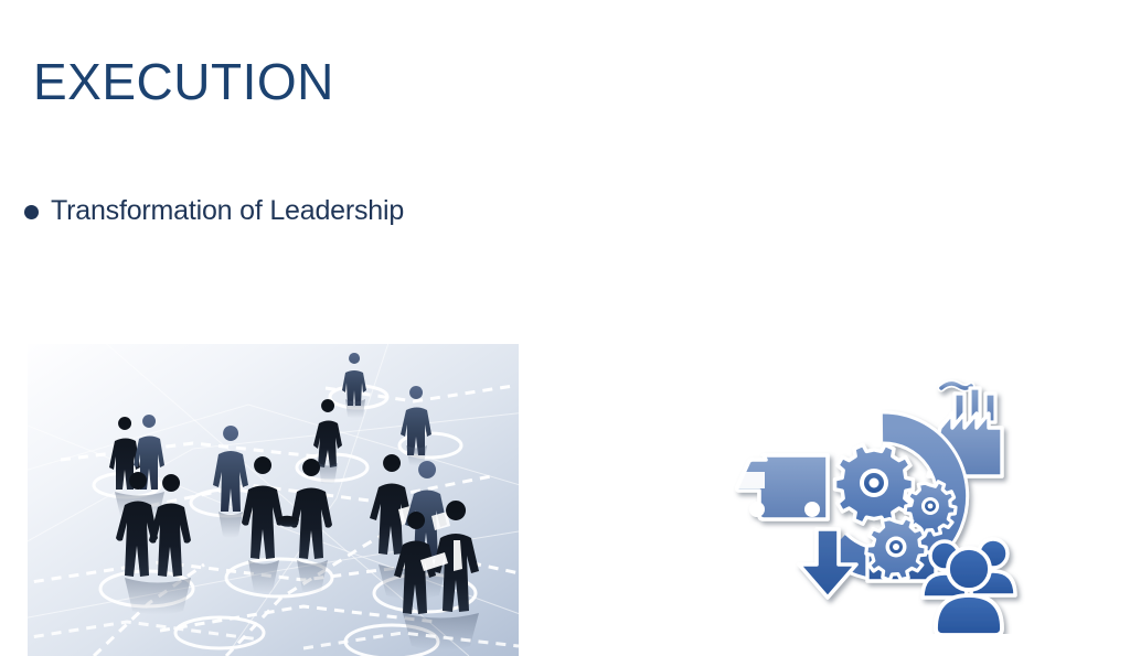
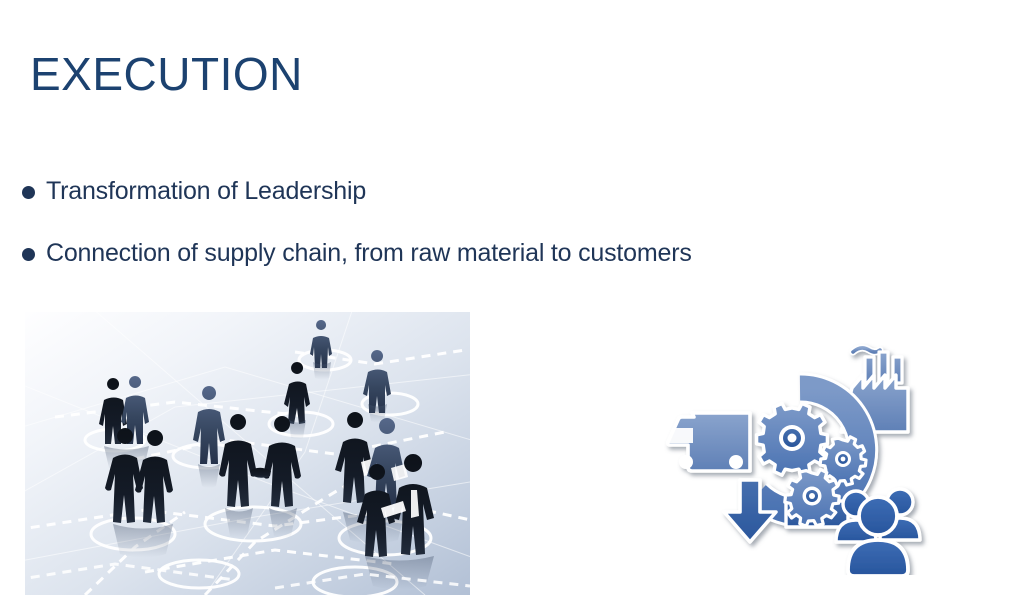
  EXECUTION
  Transformation of Leadership
+ Connection of supply chain, from raw material to customers
